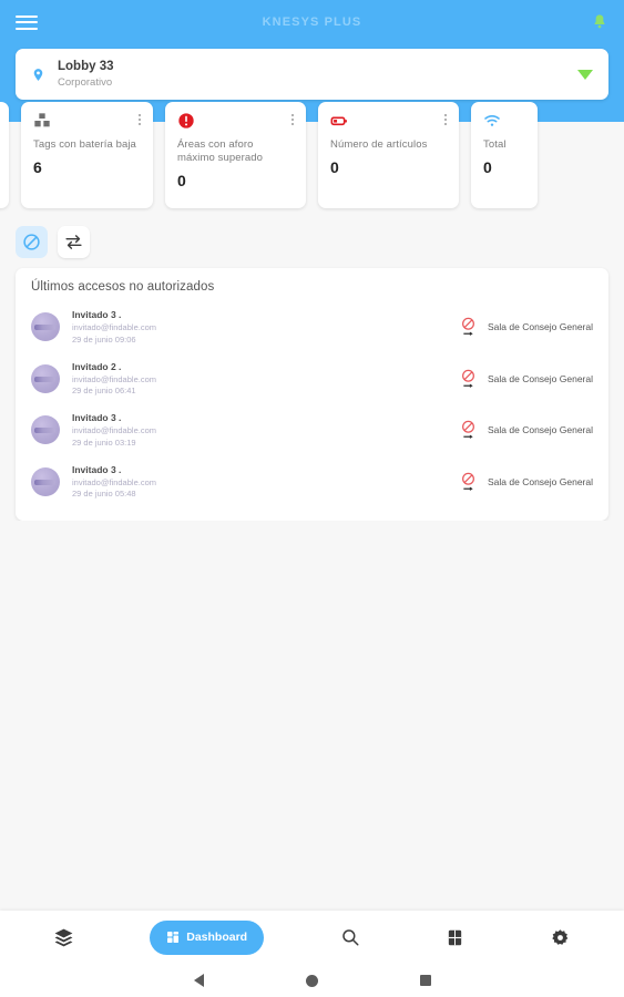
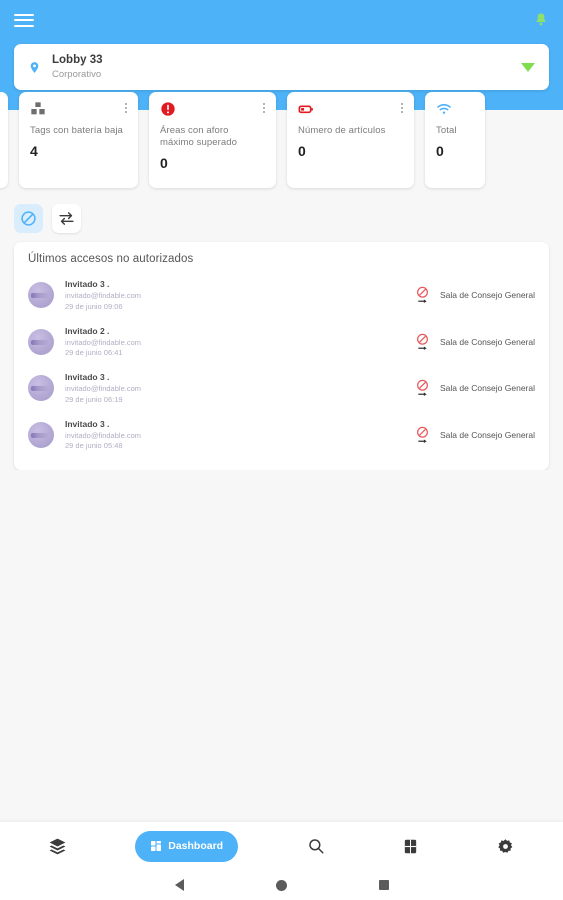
- KNESYS PLUS
  Lobby 33
  Corporativo
  Tags con batería baja
- 6
+ 4
  Áreas con aforo máximo superado
  0
  Número de artículos
  0
  Total
  0
  Últimos accesos no autorizados
  Invitado 3 .
  invitado@findable.com
  29 de junio 09:06
  Sala de Consejo General
  Invitado 2 .
  invitado@findable.com
  29 de junio 06:41
  Sala de Consejo General
  Invitado 3 .
  invitado@findable.com
- 29 de junio 03:19
+ 29 de junio 06:19
  Sala de Consejo General
  Invitado 3 .
  invitado@findable.com
  29 de junio 05:48
  Sala de Consejo General
  Dashboard
